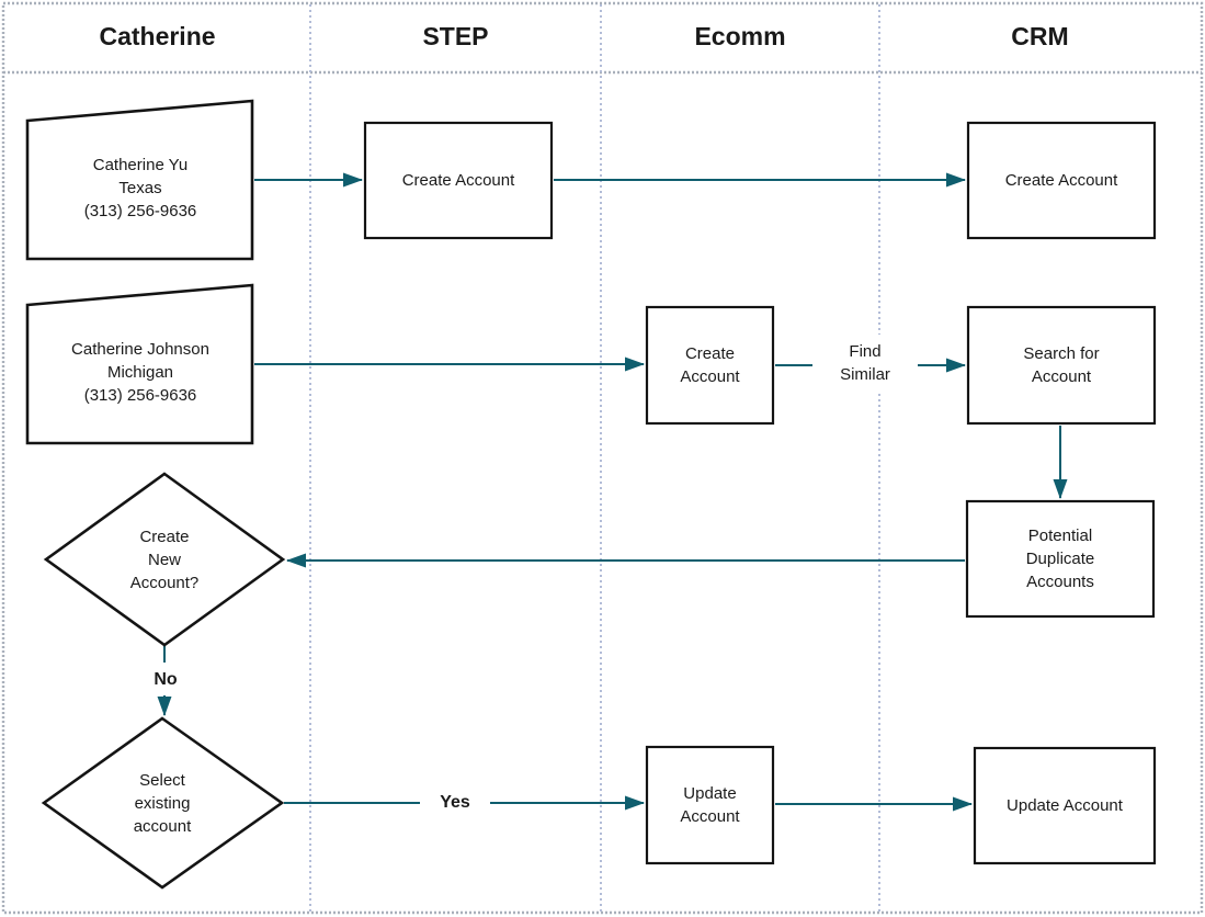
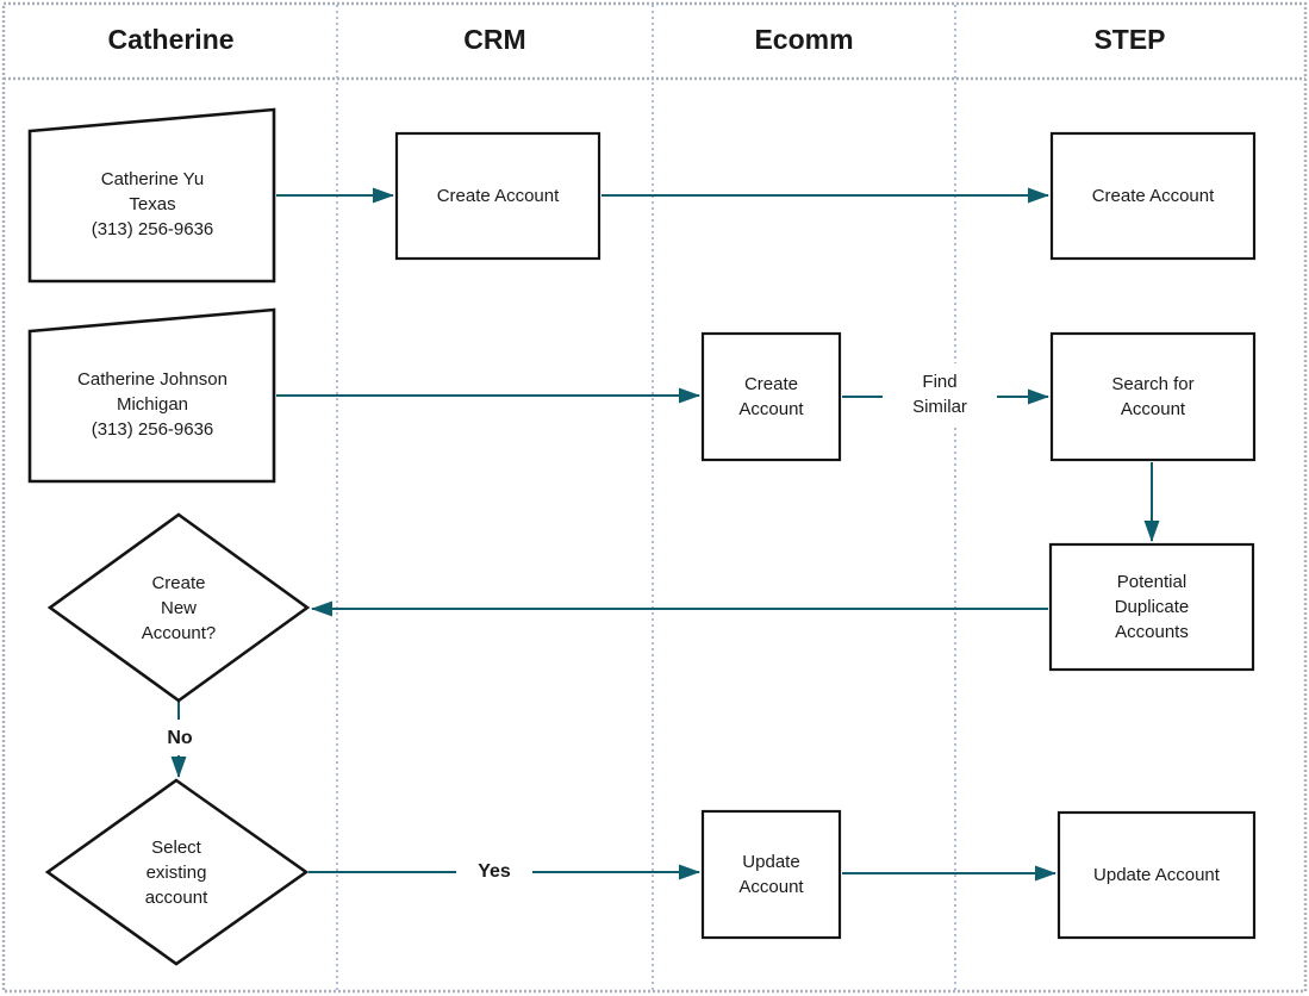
  Catherine
- STEP
+ CRM
  Ecomm
- CRM
+ STEP
  Catherine Yu
  Texas
  (313) 256-9636
  Create Account
  Create Account
  Catherine Johnson
  Michigan
  (313) 256-9636
  Create
  Account
  Search for
  Account
  Potential
  Duplicate
  Accounts
  Create
  New
  Account?
  Select
  existing
  account
  Update
  Account
  Update Account
  Find
  Similar
  No
  Yes
